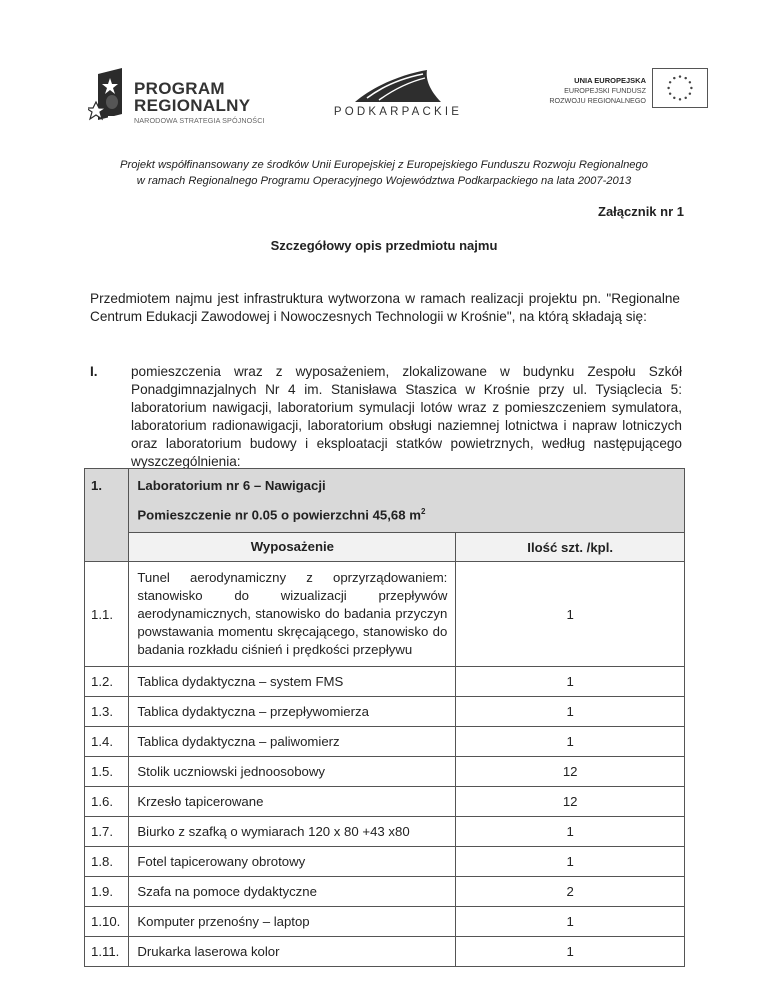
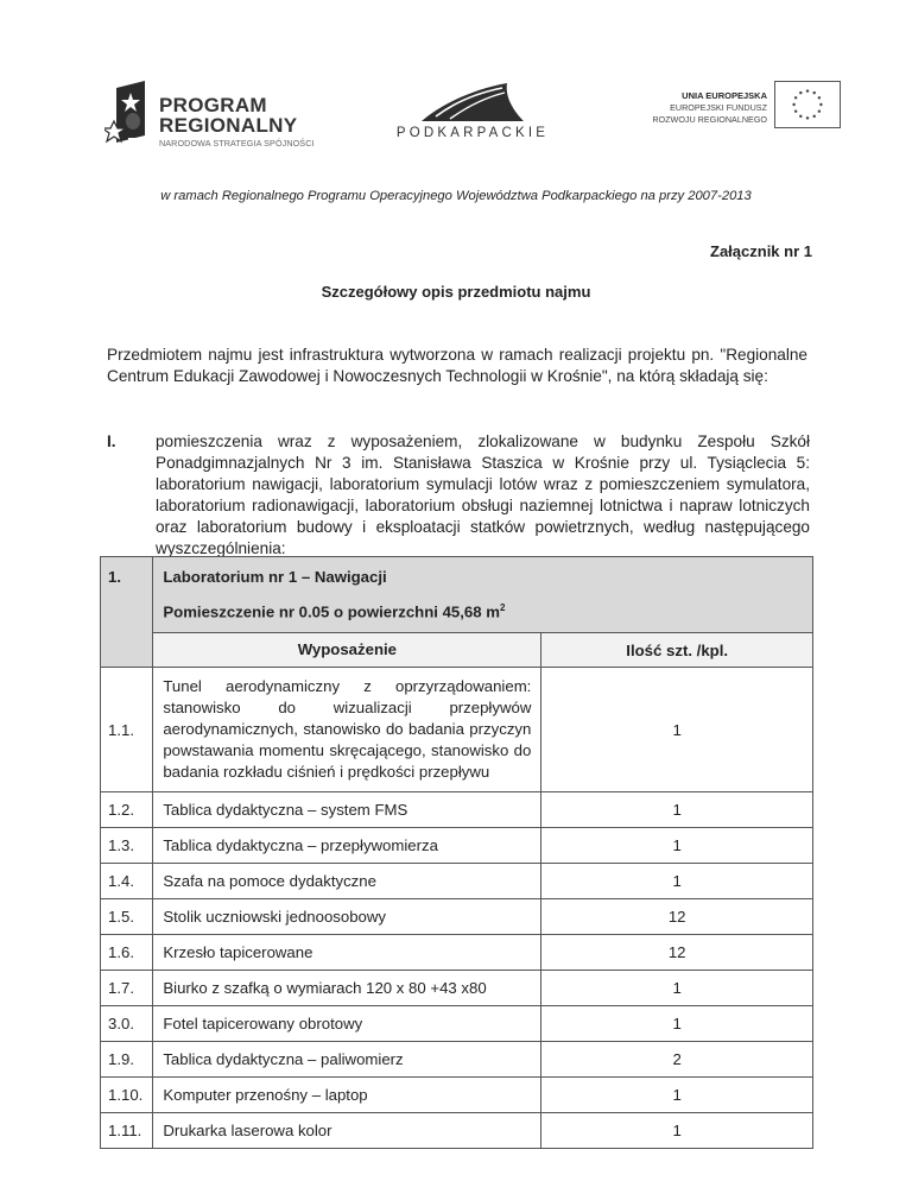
  PROGRAM
  REGIONALNY
  NARODOWA STRATEGIA SPÓJNOŚCI
  PODKARPACKIE
  UNIA EUROPEJSKA
  EUROPEJSKI FUNDUSZ
  ROZWOJU REGIONALNEGO
- Projekt współfinansowany ze środków Unii Europejskiej z Europejskiego Funduszu Rozwoju Regionalnego
- w ramach Regionalnego Programu Operacyjnego Województwa Podkarpackiego na lata 2007-2013
+ w ramach Regionalnego Programu Operacyjnego Województwa Podkarpackiego na przy 2007-2013
  Załącznik nr 1
  Szczegółowy opis przedmiotu najmu
  Przedmiotem najmu jest infrastruktura wytworzona w ramach realizacji projektu pn. "Regionalne Centrum Edukacji Zawodowej i Nowoczesnych Technologii w Krośnie", na którą składają się:
  I.
- pomieszczenia wraz z wyposażeniem, zlokalizowane w budynku Zespołu Szkół Ponadgimnazjalnych Nr 4 im. Stanisława Staszica w Krośnie przy ul. Tysiąclecia 5: laboratorium nawigacji, laboratorium symulacji lotów wraz z pomieszczeniem symulatora, laboratorium radionawigacji, laboratorium obsługi naziemnej lotnictwa i napraw lotniczych oraz laboratorium budowy i eksploatacji statków powietrznych, według następującego wyszczególnienia:
+ pomieszczenia wraz z wyposażeniem, zlokalizowane w budynku Zespołu Szkół Ponadgimnazjalnych Nr 3 im. Stanisława Staszica w Krośnie przy ul. Tysiąclecia 5: laboratorium nawigacji, laboratorium symulacji lotów wraz z pomieszczeniem symulatora, laboratorium radionawigacji, laboratorium obsługi naziemnej lotnictwa i napraw lotniczych oraz laboratorium budowy i eksploatacji statków powietrznych, według następującego wyszczególnienia:
- 1.	Laboratorium nr 6 – Nawigacji Pomieszczenie nr 0.05 o powierzchni 45,68 m2
+ 1.	Laboratorium nr 1 – Nawigacji Pomieszczenie nr 0.05 o powierzchni 45,68 m2
  Wyposażenie	Ilość szt. /kpl.
  1.1.	Tunel aerodynamiczny z oprzyrządowaniem: stanowisko do wizualizacji przepływów aerodynamicznych, stanowisko do badania przyczyn powstawania momentu skręcającego, stanowisko do badania rozkładu ciśnień i prędkości przepływu	1
  1.2.	Tablica dydaktyczna – system FMS	1
  1.3.	Tablica dydaktyczna – przepływomierza	1
- 1.4.	Tablica dydaktyczna – paliwomierz	1
+ 1.4.	Szafa na pomoce dydaktyczne	1
  1.5.	Stolik uczniowski jednoosobowy	12
  1.6.	Krzesło tapicerowane	12
  1.7.	Biurko z szafką o wymiarach 120 x 80 +43 x80	1
- 1.8.	Fotel tapicerowany obrotowy	1
+ 3.0.	Fotel tapicerowany obrotowy	1
- 1.9.	Szafa na pomoce dydaktyczne	2
+ 1.9.	Tablica dydaktyczna – paliwomierz	2
  1.10.	Komputer przenośny – laptop	1
  1.11.	Drukarka laserowa kolor	1
